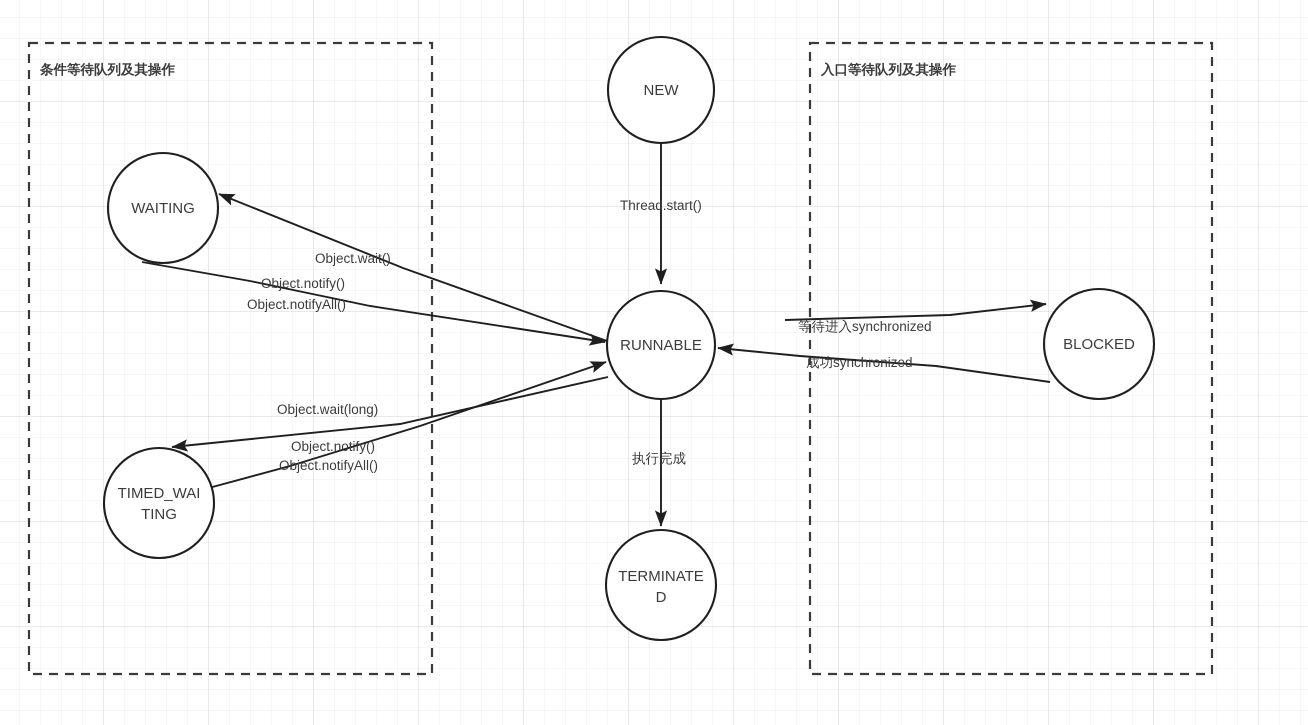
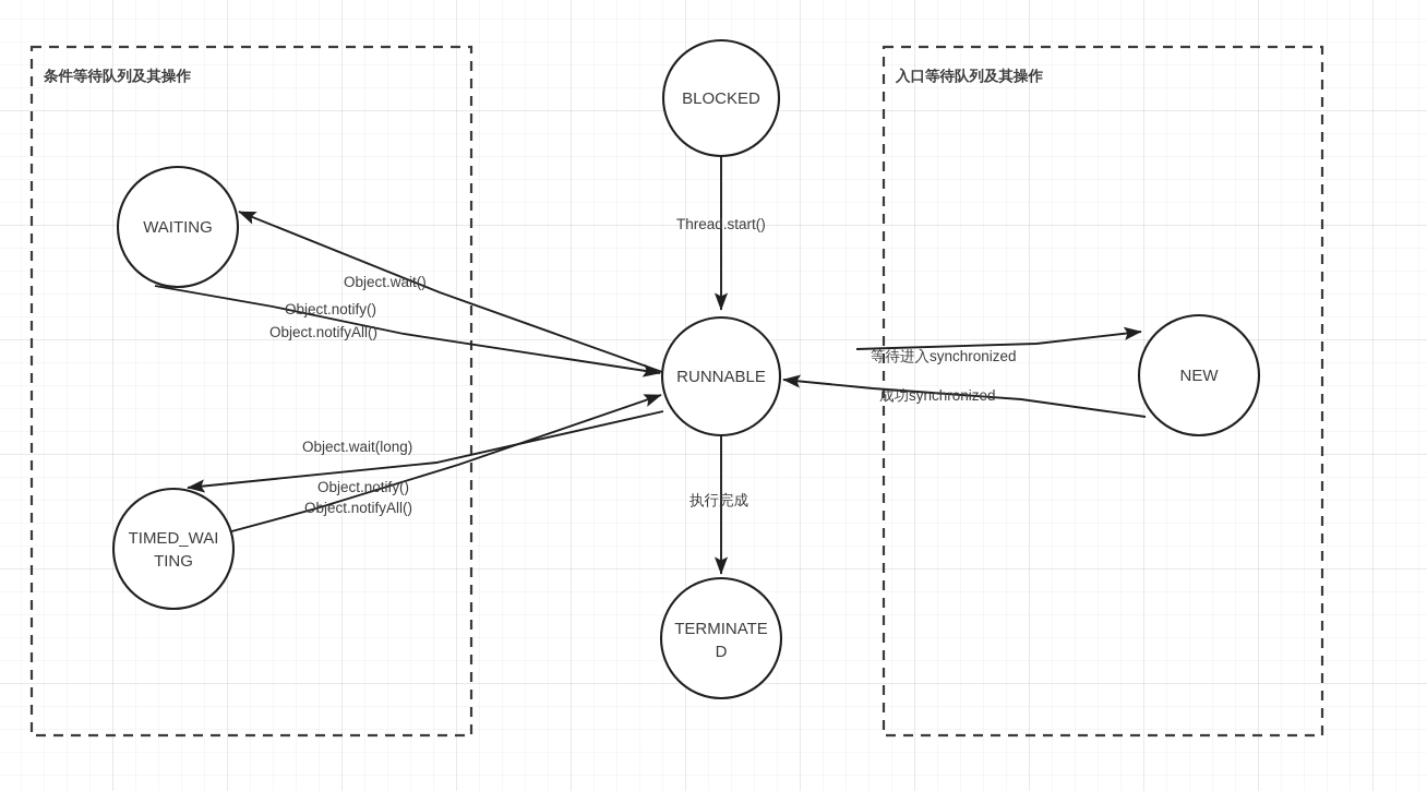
  条件等待队列及其操作
  入口等待队列及其操作
  Thread.start()
  执行完成
  Object.wait()
  Object.notify()
  Object.notifyAll()
  Object.wait(long)
  Object.notify()
  Object.notifyAll()
  等待进入synchronized
  成功synchronized
- NEW
+ BLOCKED
  RUNNABLE
  TERMINATE
  D
  WAITING
  TIMED_WAI
  TING
- BLOCKED
+ NEW
